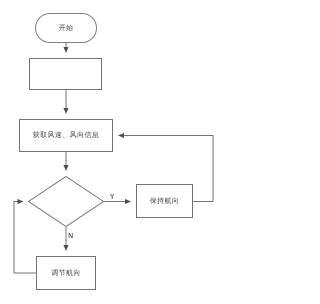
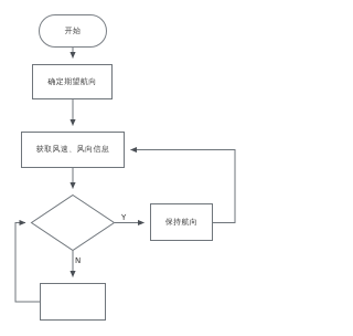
  开始
+ 确定期望航向
  获取风速、风向信息
  保持航向
- 调节航向
  Y
  N
